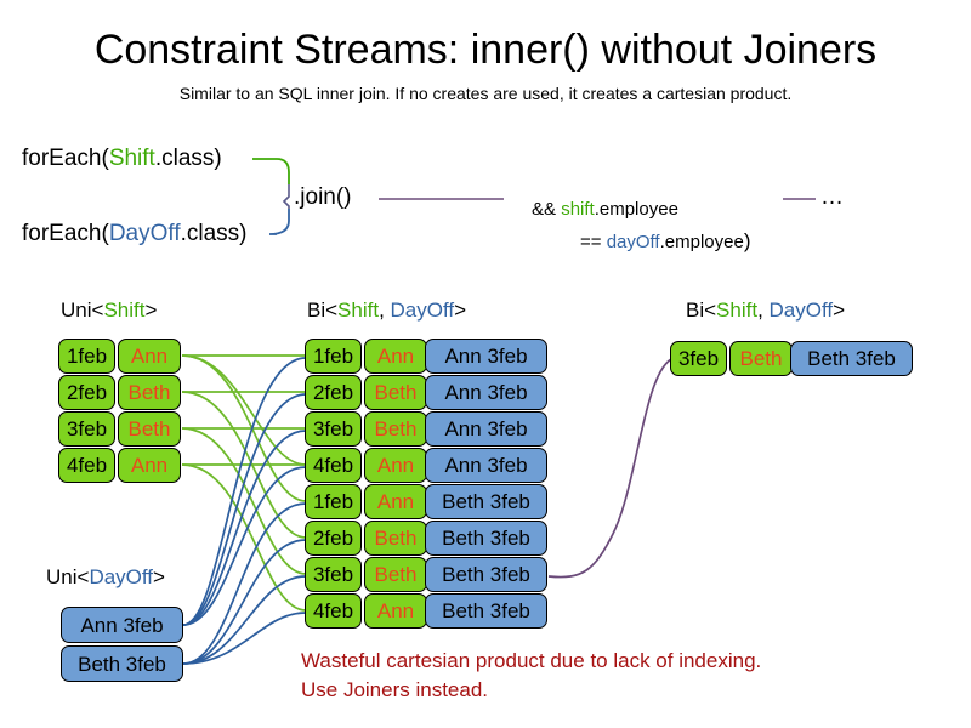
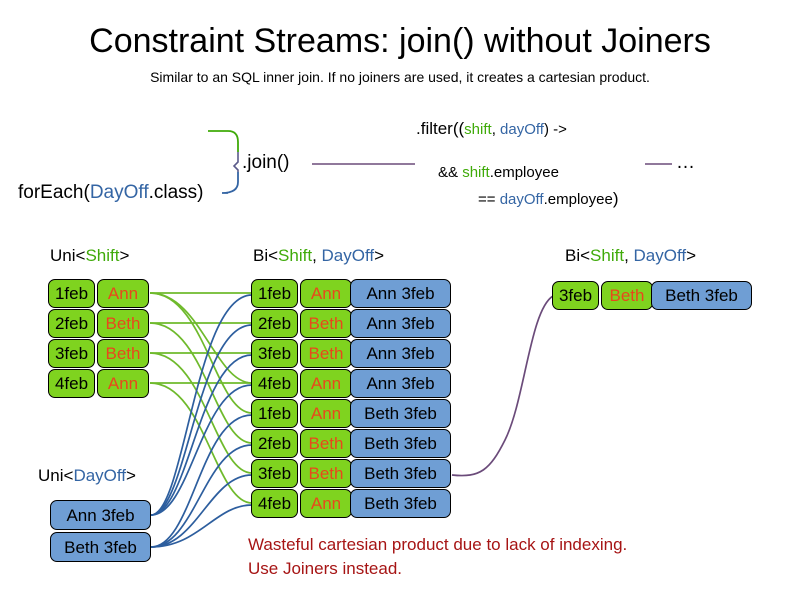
- Constraint Streams: inner() without Joiners
+ Constraint Streams: join() without Joiners
- Similar to an SQL inner join. If no creates are used, it creates a cartesian product.
+ Similar to an SQL inner join. If no joiners are used, it creates a cartesian product.
- forEach(Shift.class)
  forEach(DayOff.class)
  .join()
+ .filter((shift, dayOff) ->
  && shift.employee
  == dayOff.employee)
  …
  Uni<Shift>
  Bi<Shift, DayOff>
  Bi<Shift, DayOff>
  Uni<DayOff>
  1feb
  Ann
  2feb
  Beth
  3feb
  Beth
  4feb
  Ann
  Ann 3feb
  Beth 3feb
  1feb
  Ann
  Ann 3feb
  2feb
  Beth
  Ann 3feb
  3feb
  Beth
  Ann 3feb
  4feb
  Ann
  Ann 3feb
  1feb
  Ann
  Beth 3feb
  2feb
  Beth
  Beth 3feb
  3feb
  Beth
  Beth 3feb
  4feb
  Ann
  Beth 3feb
  3feb
  Beth
  Beth 3feb
  Wasteful cartesian product due to lack of indexing.
  Use Joiners instead.
